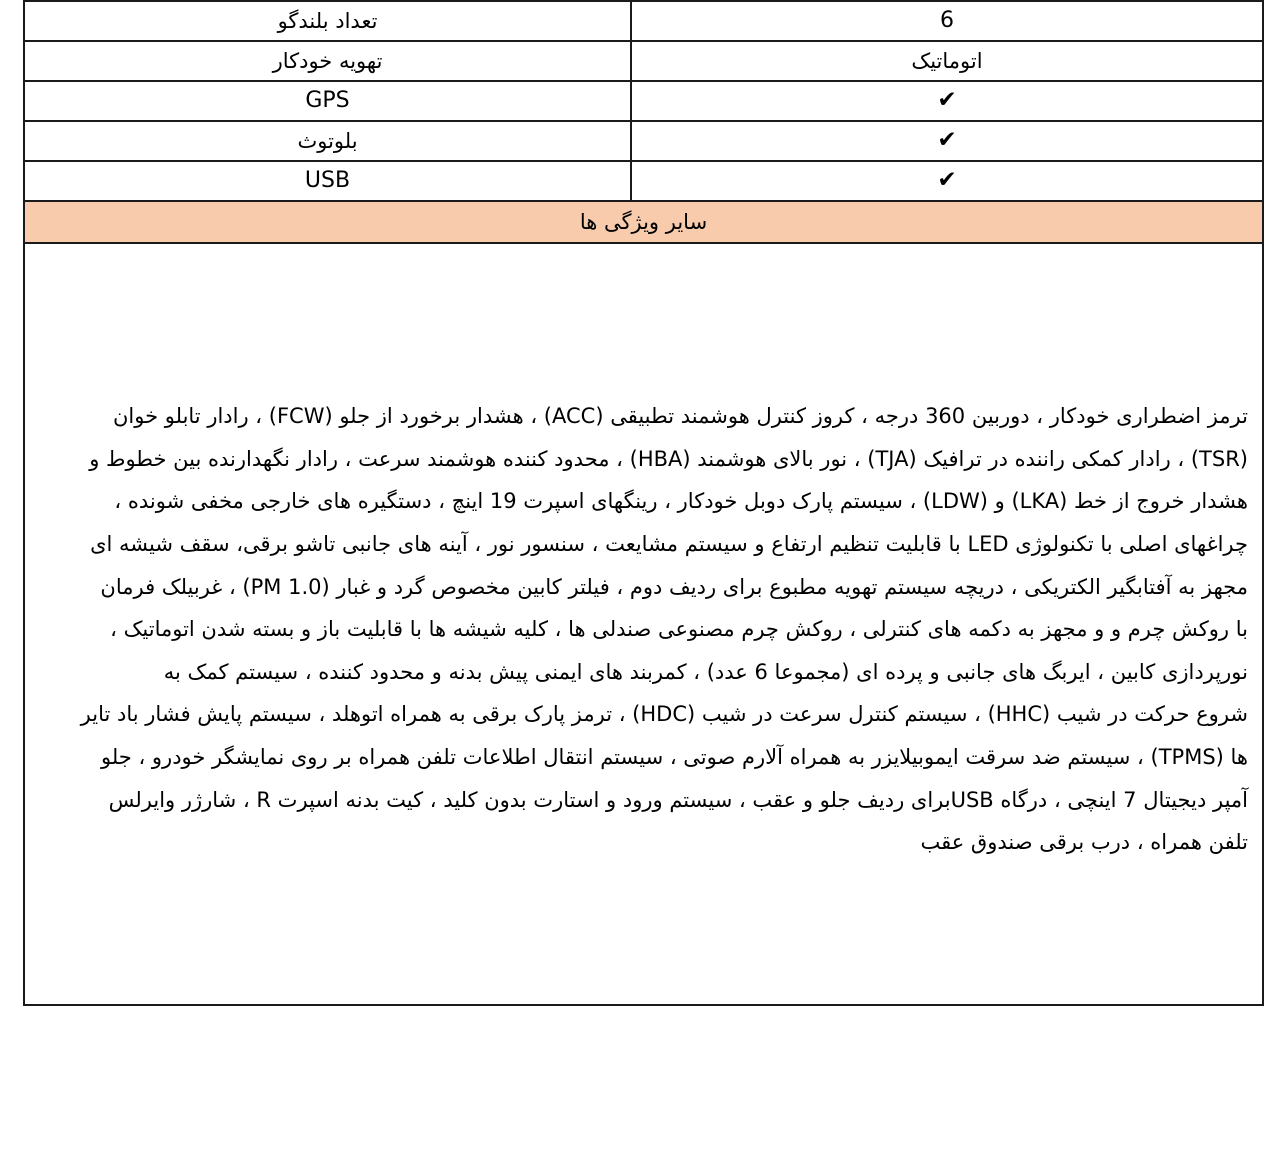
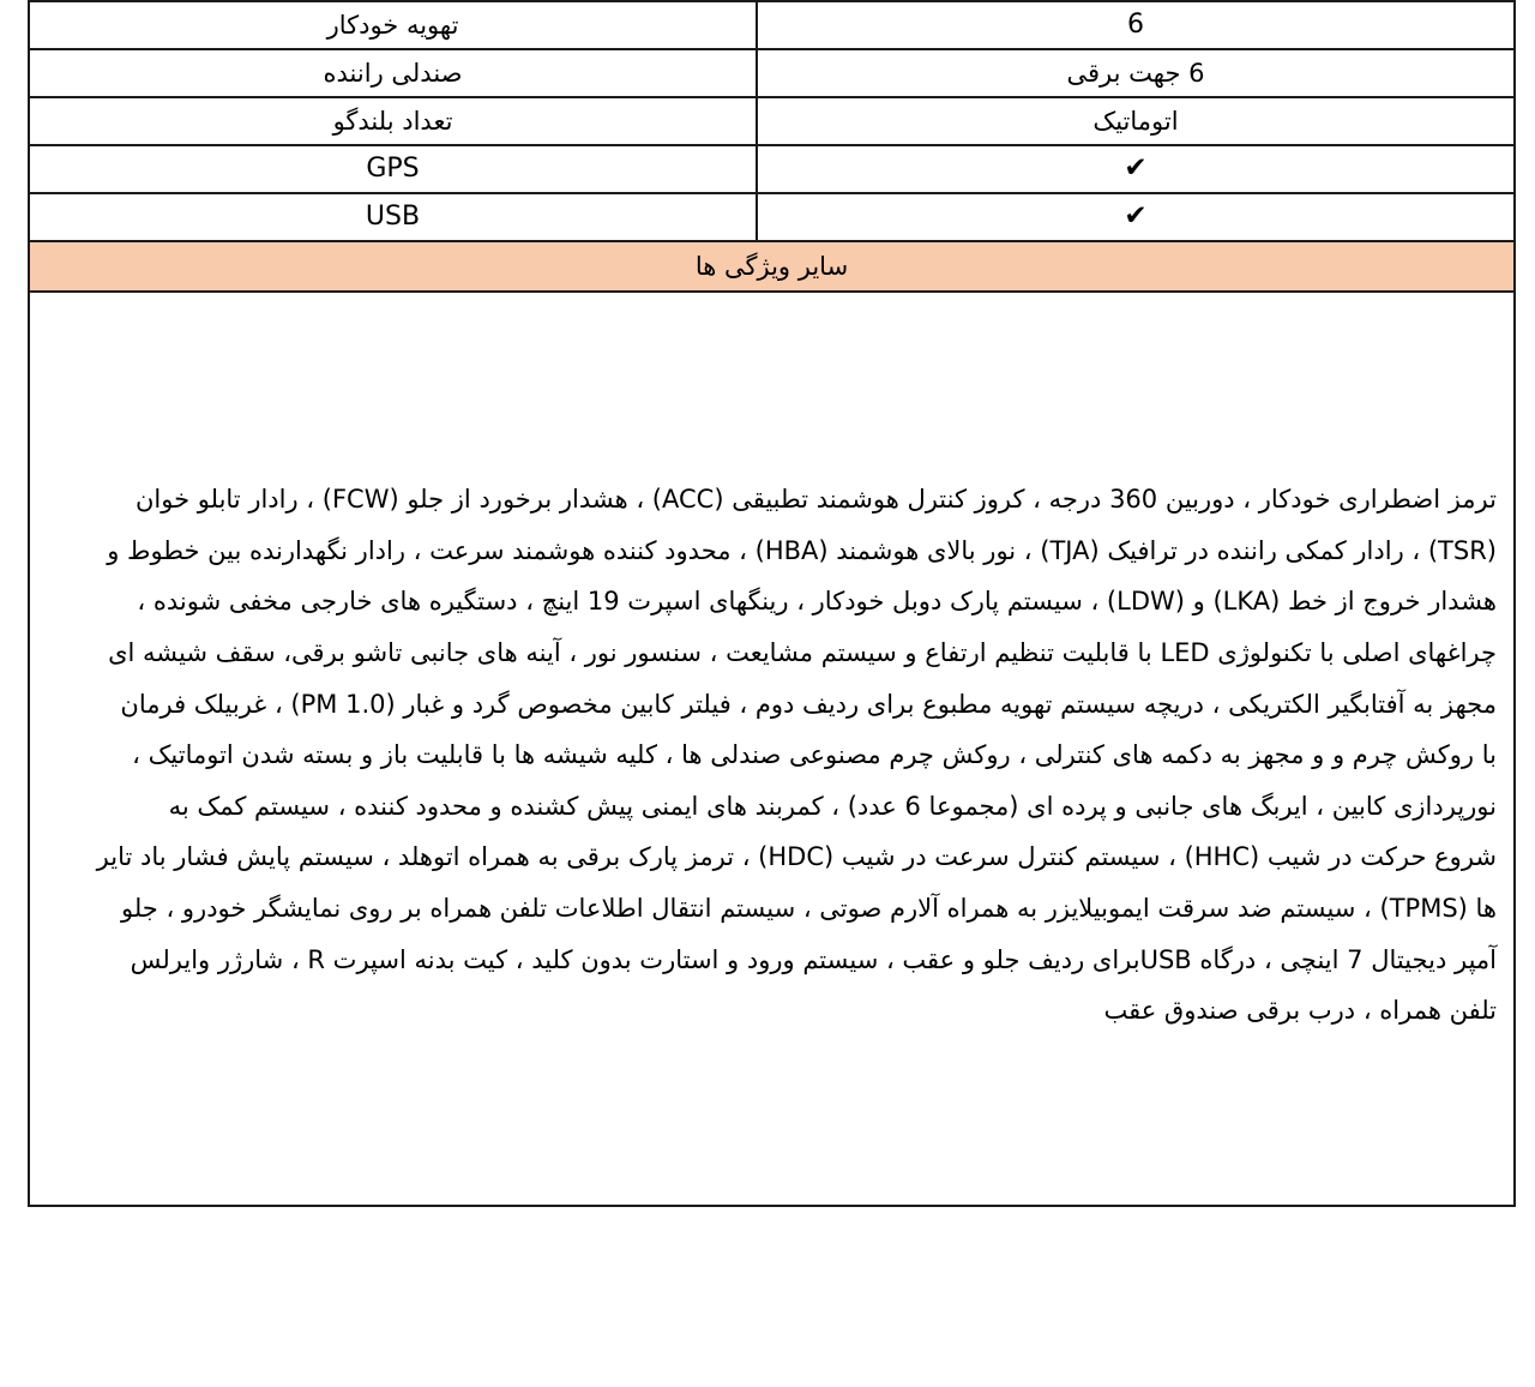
- 6	تعداد بلندگو
+ 6	تهویه خودکار
+ 6 جهت برقی	صندلی راننده
- اتوماتیک	تهویه خودکار
+ اتوماتیک	تعداد بلندگو
  ✔	GPS
- ✔	بلوتوث
  ✔	USB
  سایر ویژگی ها
- ترمز اضطراری خودکار ، دوربین 360 درجه ، کروز کنترل هوشمند تطبیقی (ACC) ، هشدار برخورد از جلو (FCW) ، رادار تابلو خوان (TSR) ، رادار کمکی راننده در ترافیک (TJA) ، نور بالای هوشمند (HBA) ، محدود کننده هوشمند سرعت ، رادار نگهدارنده بین خطوط و هشدار خروج از خط (LKA) و (LDW) ، سیستم پارک دوبل خودکار ، رینگهای اسپرت 19 اینچ ، دستگیره های خارجی مخفی شونده ، چراغهای اصلی با تکنولوژی LED با قابلیت تنظیم ارتفاع و سیستم مشایعت ، سنسور نور ، آینه های جانبی تاشو برقی، سقف شیشه ای مجهز به آفتابگیر الکتریکی ، دریچه سیستم تهویه مطبوع برای ردیف دوم ، فیلتر کابین مخصوص گرد و غبار (PM 1.0) ، غربیلک فرمان با روکش چرم و و مجهز به دکمه های کنترلی ، روکش چرم مصنوعی صندلی ها ، کلیه شیشه ها با قابلیت باز و بسته شدن اتوماتیک ، نورپردازی کابین ، ایربگ های جانبی و پرده ای (مجموعا 6 عدد) ، کمربند های ایمنی پیش بدنه و محدود کننده ، سیستم کمک به شروع حرکت در شیب (HHC) ، سیستم کنترل سرعت در شیب (HDC) ، ترمز پارک برقی به همراه اتوهلد ، سیستم پایش فشار باد تایر ها (TPMS) ، سیستم ضد سرقت ایموبیلایزر به همراه آلارم صوتی ، سیستم انتقال اطلاعات تلفن همراه بر روی نمایشگر خودرو ، جلو آمپر دیجیتال 7 اینچی ، درگاه USBبرای ردیف جلو و عقب ، سیستم ورود و استارت بدون کلید ، کیت بدنه اسپرت R ، شارژر وایرلس تلفن همراه ، درب برقی صندوق عقب
+ ترمز اضطراری خودکار ، دوربین 360 درجه ، کروز کنترل هوشمند تطبیقی (ACC) ، هشدار برخورد از جلو (FCW) ، رادار تابلو خوان (TSR) ، رادار کمکی راننده در ترافیک (TJA) ، نور بالای هوشمند (HBA) ، محدود کننده هوشمند سرعت ، رادار نگهدارنده بین خطوط و هشدار خروج از خط (LKA) و (LDW) ، سیستم پارک دوبل خودکار ، رینگهای اسپرت 19 اینچ ، دستگیره های خارجی مخفی شونده ، چراغهای اصلی با تکنولوژی LED با قابلیت تنظیم ارتفاع و سیستم مشایعت ، سنسور نور ، آینه های جانبی تاشو برقی، سقف شیشه ای مجهز به آفتابگیر الکتریکی ، دریچه سیستم تهویه مطبوع برای ردیف دوم ، فیلتر کابین مخصوص گرد و غبار (PM 1.0) ، غربیلک فرمان با روکش چرم و و مجهز به دکمه های کنترلی ، روکش چرم مصنوعی صندلی ها ، کلیه شیشه ها با قابلیت باز و بسته شدن اتوماتیک ، نورپردازی کابین ، ایربگ های جانبی و پرده ای (مجموعا 6 عدد) ، کمربند های ایمنی پیش کشنده و محدود کننده ، سیستم کمک به شروع حرکت در شیب (HHC) ، سیستم کنترل سرعت در شیب (HDC) ، ترمز پارک برقی به همراه اتوهلد ، سیستم پایش فشار باد تایر ها (TPMS) ، سیستم ضد سرقت ایموبیلایزر به همراه آلارم صوتی ، سیستم انتقال اطلاعات تلفن همراه بر روی نمایشگر خودرو ، جلو آمپر دیجیتال 7 اینچی ، درگاه USBبرای ردیف جلو و عقب ، سیستم ورود و استارت بدون کلید ، کیت بدنه اسپرت R ، شارژر وایرلس تلفن همراه ، درب برقی صندوق عقب
